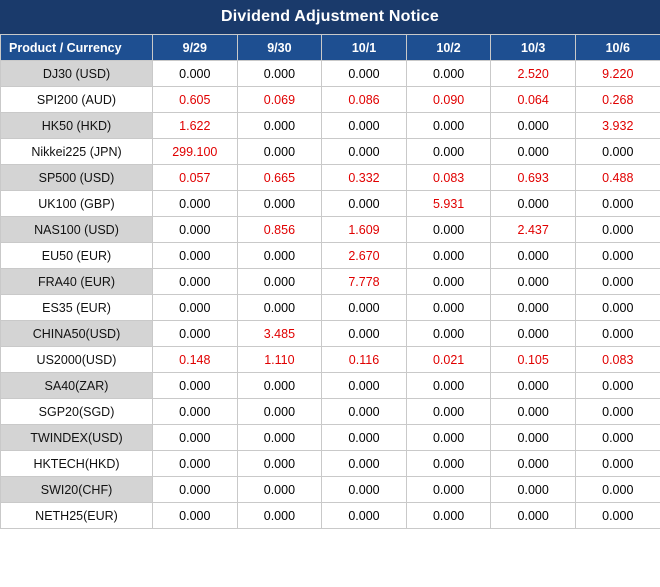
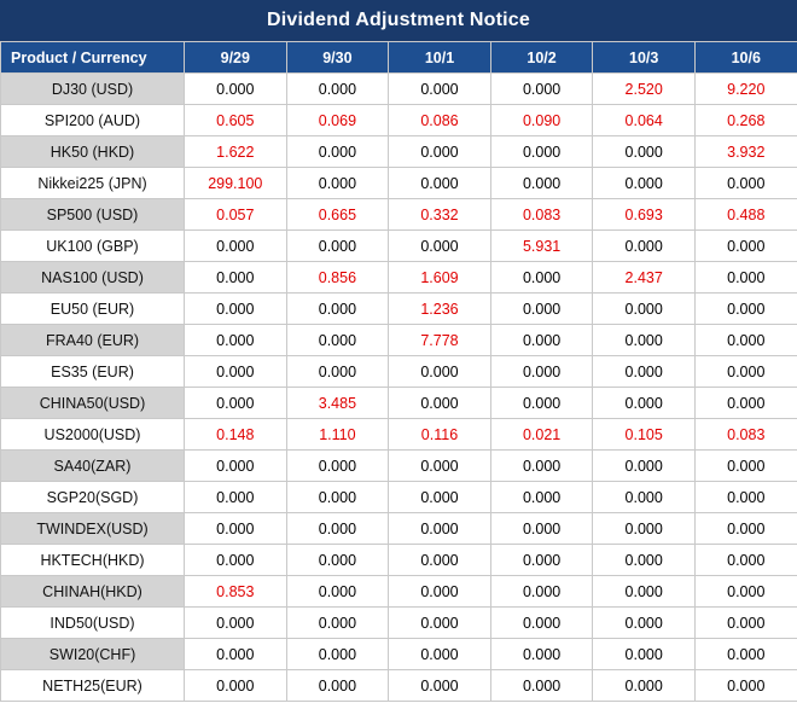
  Dividend Adjustment Notice
  Product / Currency	9/29	9/30	10/1	10/2	10/3	10/6
  DJ30 (USD)	0.000	0.000	0.000	0.000	2.520	9.220
  SPI200 (AUD)	0.605	0.069	0.086	0.090	0.064	0.268
  HK50 (HKD)	1.622	0.000	0.000	0.000	0.000	3.932
  Nikkei225 (JPN)	299.100	0.000	0.000	0.000	0.000	0.000
  SP500 (USD)	0.057	0.665	0.332	0.083	0.693	0.488
  UK100 (GBP)	0.000	0.000	0.000	5.931	0.000	0.000
  NAS100 (USD)	0.000	0.856	1.609	0.000	2.437	0.000
- EU50 (EUR)	0.000	0.000	2.670	0.000	0.000	0.000
+ EU50 (EUR)	0.000	0.000	1.236	0.000	0.000	0.000
  FRA40 (EUR)	0.000	0.000	7.778	0.000	0.000	0.000
  ES35 (EUR)	0.000	0.000	0.000	0.000	0.000	0.000
  CHINA50(USD)	0.000	3.485	0.000	0.000	0.000	0.000
  US2000(USD)	0.148	1.110	0.116	0.021	0.105	0.083
  SA40(ZAR)	0.000	0.000	0.000	0.000	0.000	0.000
  SGP20(SGD)	0.000	0.000	0.000	0.000	0.000	0.000
  TWINDEX(USD)	0.000	0.000	0.000	0.000	0.000	0.000
  HKTECH(HKD)	0.000	0.000	0.000	0.000	0.000	0.000
+ CHINAH(HKD)	0.853	0.000	0.000	0.000	0.000	0.000
+ IND50(USD)	0.000	0.000	0.000	0.000	0.000	0.000
  SWI20(CHF)	0.000	0.000	0.000	0.000	0.000	0.000
  NETH25(EUR)	0.000	0.000	0.000	0.000	0.000	0.000
